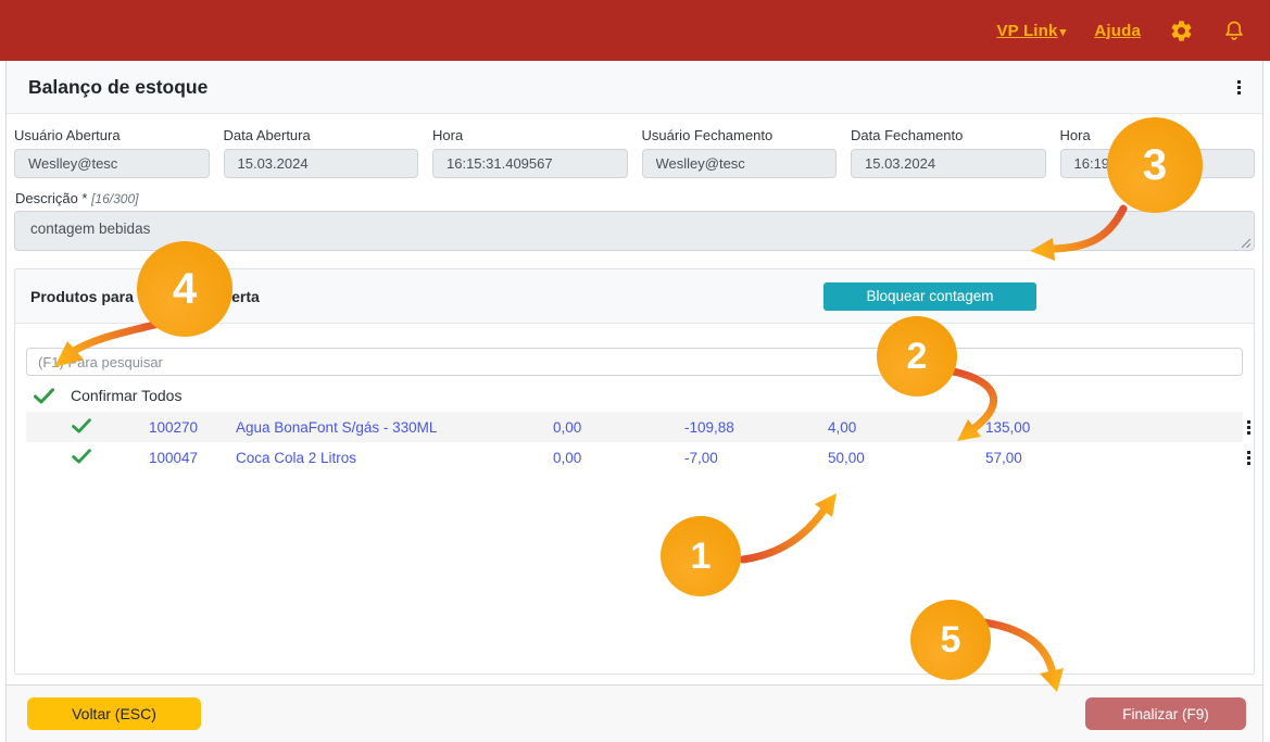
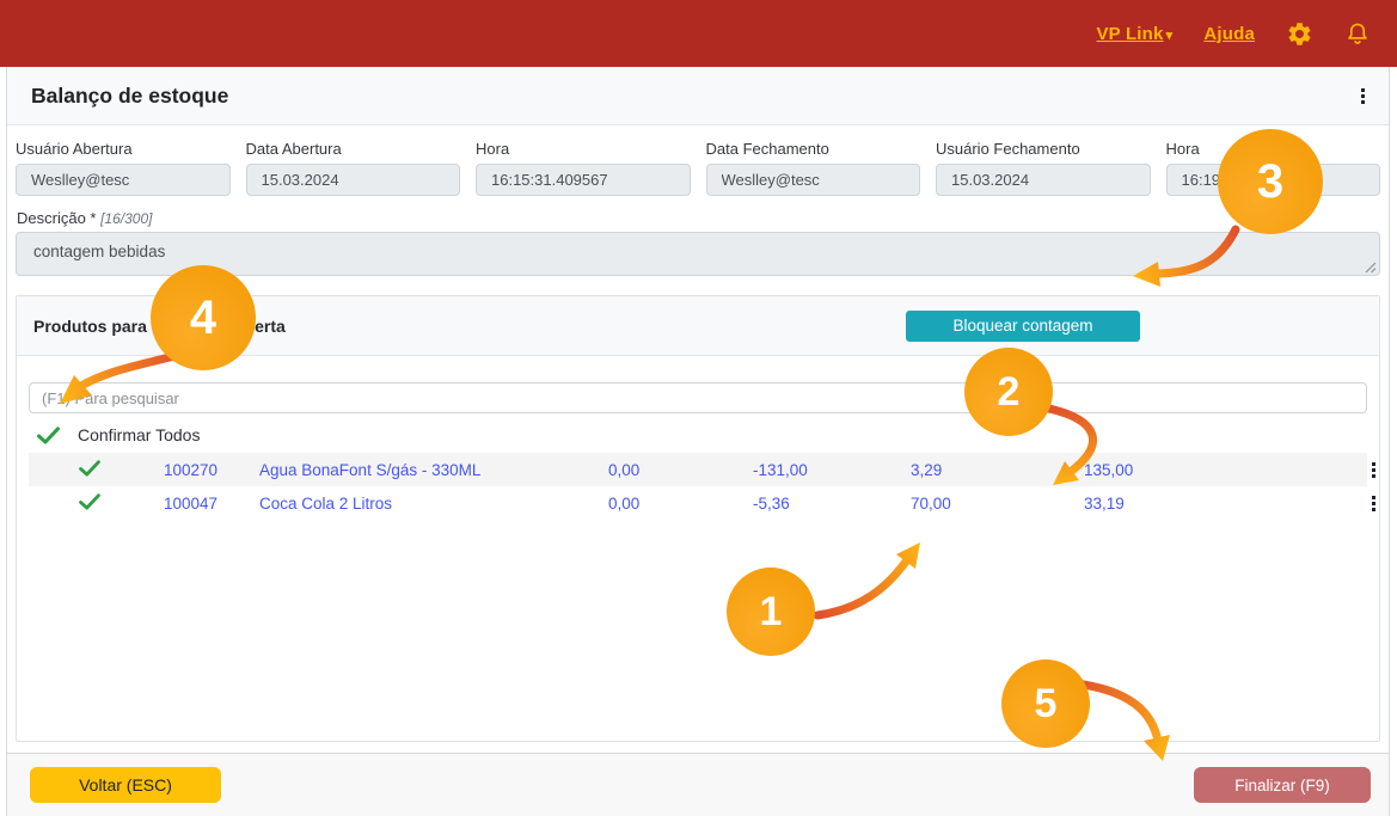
  VP Link ▾
  Ajuda
  Balanço de estoque
  Usuário Abertura
  Weslley@tesc
  Data Abertura
  15.03.2024
  Hora
  16:15:31.409567
- Usuário Fechamento
+ Data Fechamento
  Weslley@tesc
- Data Fechamento
+ Usuário Fechamento
  15.03.2024
  Hora
  16:19
  Descrição * [16/300]
  contagem bebidas
  Bloquear contagem
  (F1 ara pesquisar
  Confirmar Todos
  100270
  Agua BonaFont S/gás - 330ML
  0,00
- -109,88
+ -131,00
- 4,00
+ 3,29
  135,00
  100047
  Coca Cola 2 Litros
  0,00
- -7,00
+ -5,36
- 50,00
+ 70,00
- 57,00
+ 33,19
  Voltar (ESC)
  Finalizar (F9)
  1
  2
  3
  4
  5
